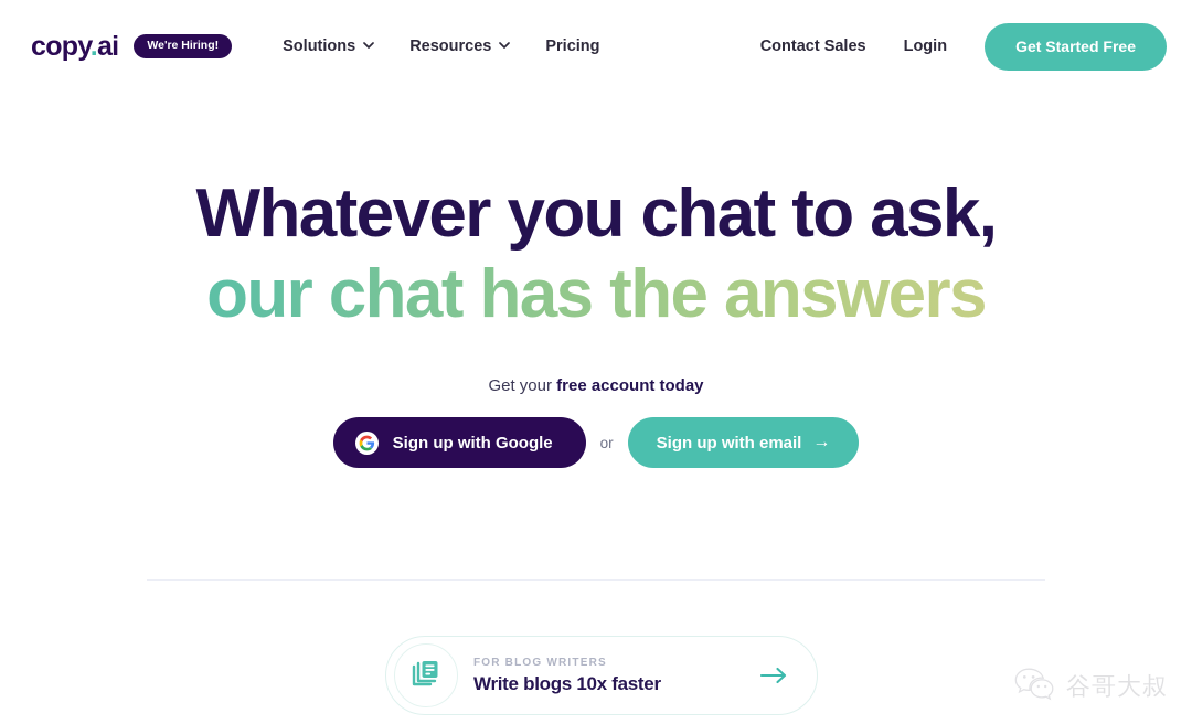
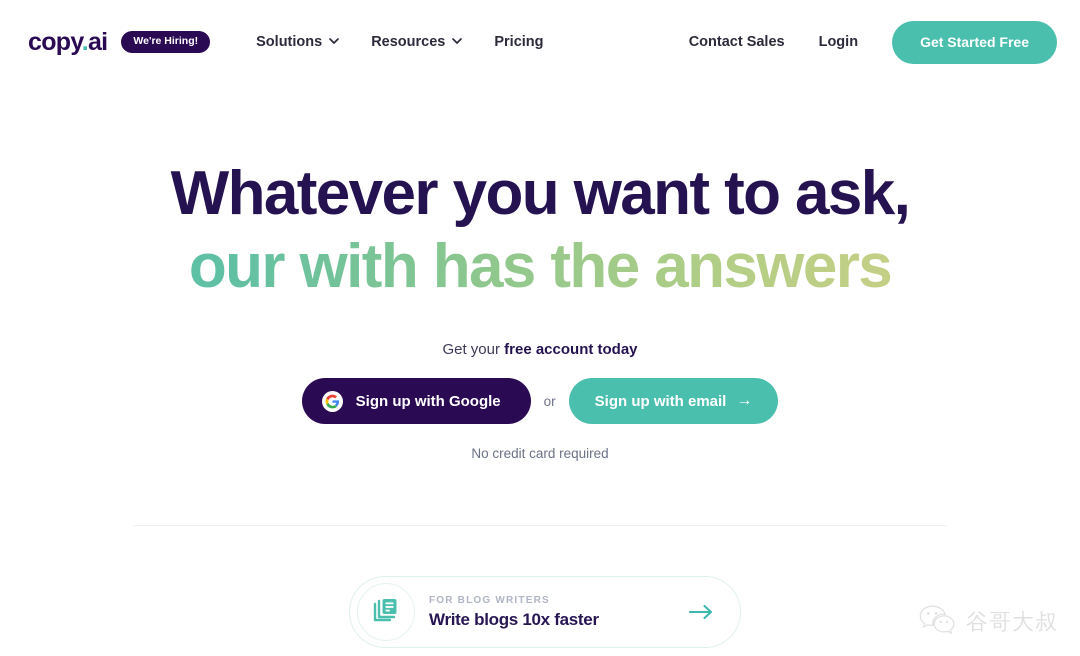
  copy.ai
  We're Hiring!
  Solutions
  Resources
  Pricing
  Contact Sales
  Login
  Get Started Free
- Whatever you chat to ask,
+ Whatever you want to ask,
- our chat has the answers
+ our with has the answers
  Get your free account today
  Sign up with Google
  or
  Sign up with email
  →
+ No credit card required
  FOR BLOG WRITERS
  Write blogs 10x faster
  谷哥大叔
